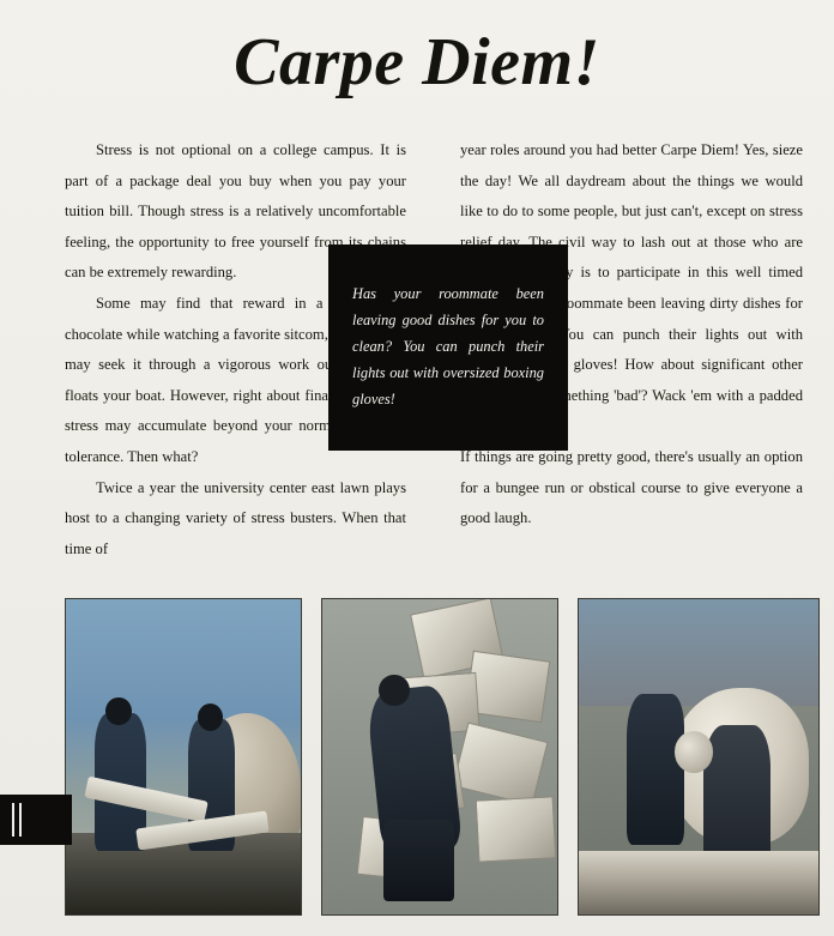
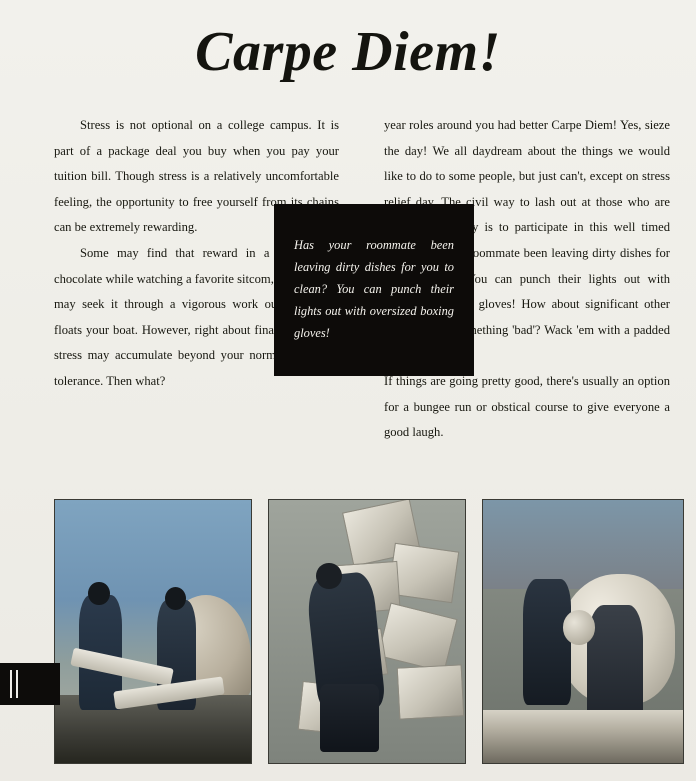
  Carpe Diem!
  Stress is not optional on a college campus. It is part of a package deal you buy when you pay your tuition bill. Though stress is a relatively uncomfortable feeling, the opportunity to free yourself from its chains can be extremely rewarding.
  Some may find that reward in a chocolate while watching a favorite sitcom, may seek it through a vigorous work o floats your boat. However, right about fina stress may accumulate beyond your norm tolerance. Then what?
- Twice a year the university center east lawn plays host to a changing variety of stress busters. When that time of
  year roles around you had better Carpe Diem! Yes, sieze the day! We all daydream about the things we would like to do to some people, but just can't, except on stress relief day. The civil way to lash out at those who are y is to participate in this well timed oommate been leaving dirty dishes for ou can punch their lights out with gloves! How about significant other ething 'bad'? Wack 'em with a padded
  If things are going pretty good, there's usually an option for a bungee run or obstical course to give everyone a good laugh.
- Has your roommate been leaving good dishes for you to clean? You can punch their lights out with oversized boxing gloves!
+ Has your roommate been leaving dirty dishes for you to clean? You can punch their lights out with oversized boxing gloves!
